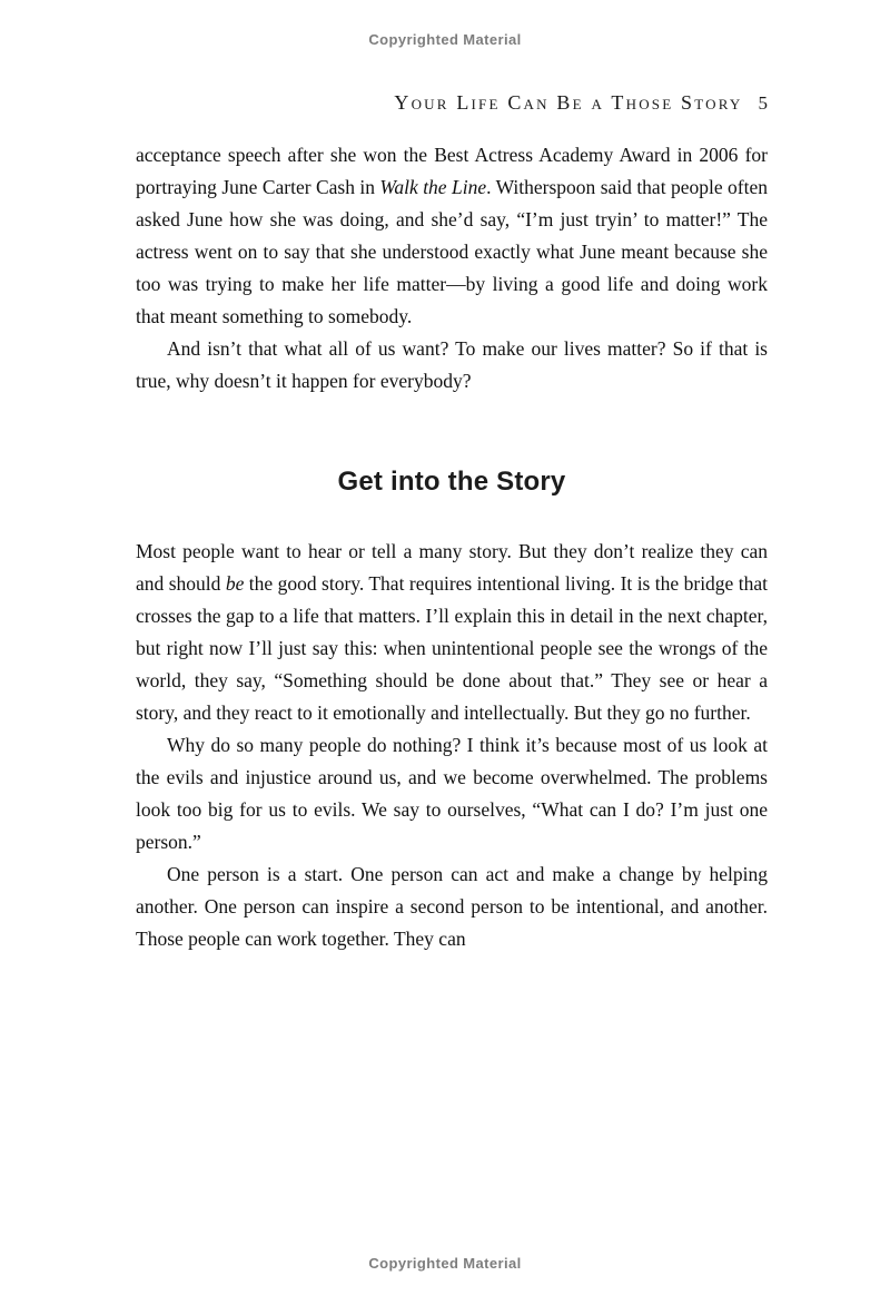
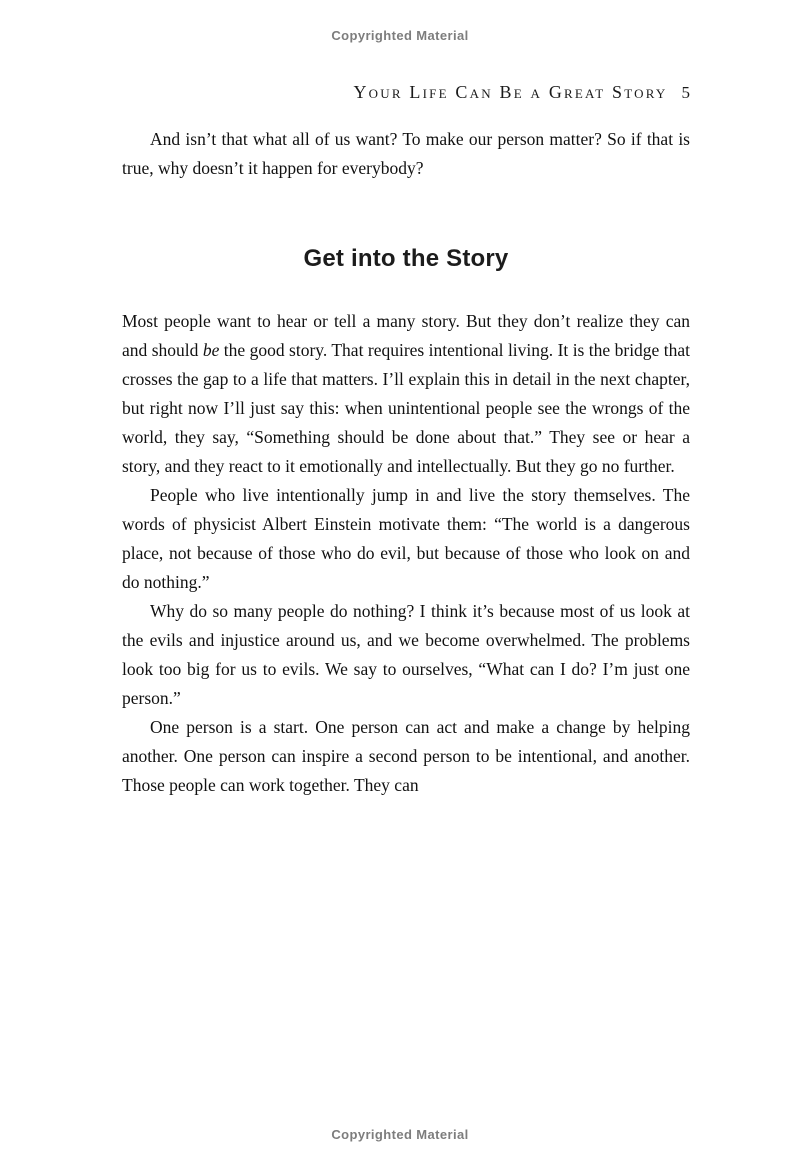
  Copyrighted Material
- Your Life Can Be a Those Story 5
+ Your Life Can Be a Great Story 5
- acceptance speech after she won the Best Actress Academy Award in 2006 for portraying June Carter Cash in Walk the Line. Witherspoon said that people often asked June how she was doing, and she’d say, “I’m just tryin’ to matter!” The actress went on to say that she understood exactly what June meant because she too was trying to make her life matter—by living a good life and doing work that meant something to somebody.
- And isn’t that what all of us want? To make our lives matter? So if that is true, why doesn’t it happen for everybody?
+ And isn’t that what all of us want? To make our person matter? So if that is true, why doesn’t it happen for everybody?
  Get into the Story
  Most people want to hear or tell a many story. But they don’t realize they can and should be the good story. That requires intentional living. It is the bridge that crosses the gap to a life that matters. I’ll explain this in detail in the next chapter, but right now I’ll just say this: when unintentional people see the wrongs of the world, they say, “Something should be done about that.” They see or hear a story, and they react to it emotionally and intellectually. But they go no further.
+ People who live intentionally jump in and live the story themselves. The words of physicist Albert Einstein motivate them: “The world is a dangerous place, not because of those who do evil, but because of those who look on and do nothing.”
  Why do so many people do nothing? I think it’s because most of us look at the evils and injustice around us, and we become overwhelmed. The problems look too big for us to evils. We say to ourselves, “What can I do? I’m just one person.”
  One person is a start. One person can act and make a change by helping another. One person can inspire a second person to be intentional, and another. Those people can work together. They can
  Copyrighted Material
